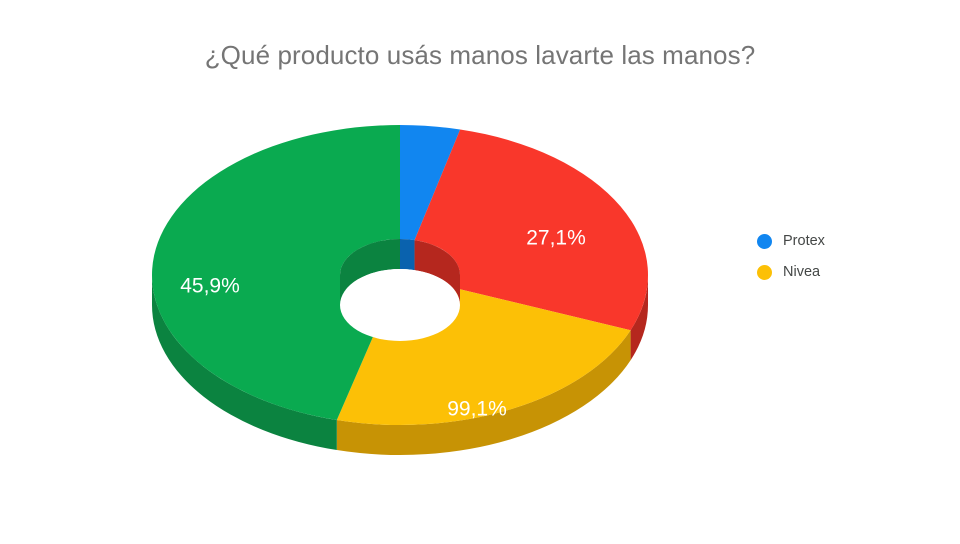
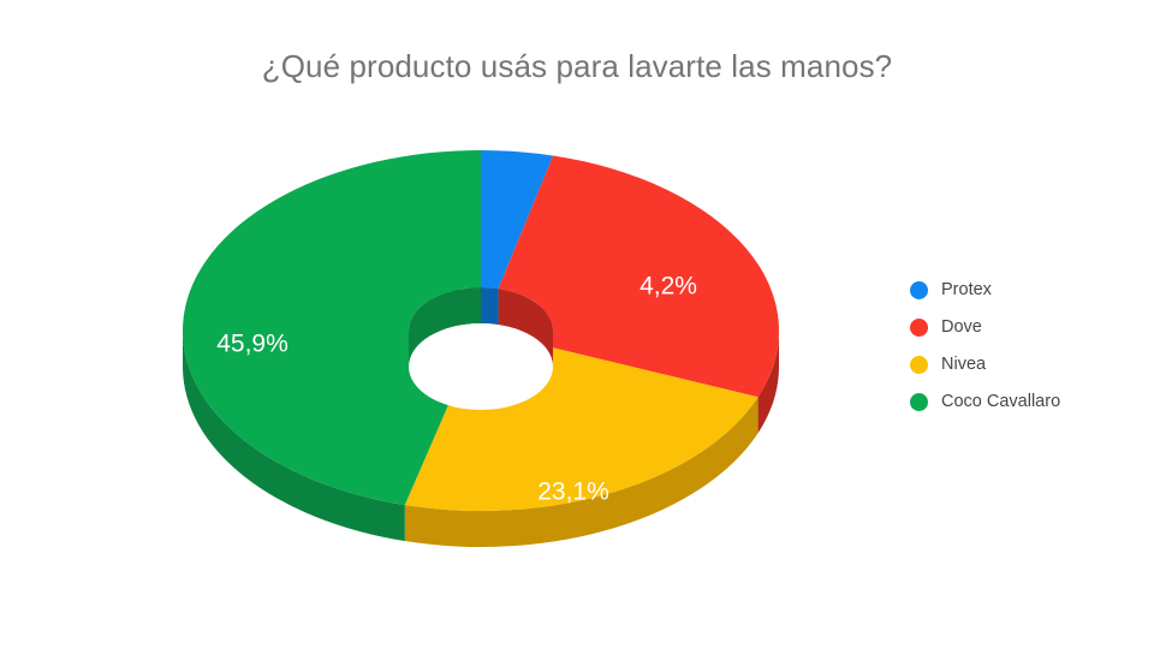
- ¿Qué producto usás manos lavarte las manos?
+ ¿Qué producto usás para lavarte las manos?
- 27,1%
+ 4,2%
- 99,1%
+ 23,1%
  45,9%
  Protex
+ Dove
  Nivea
+ Coco Cavallaro
